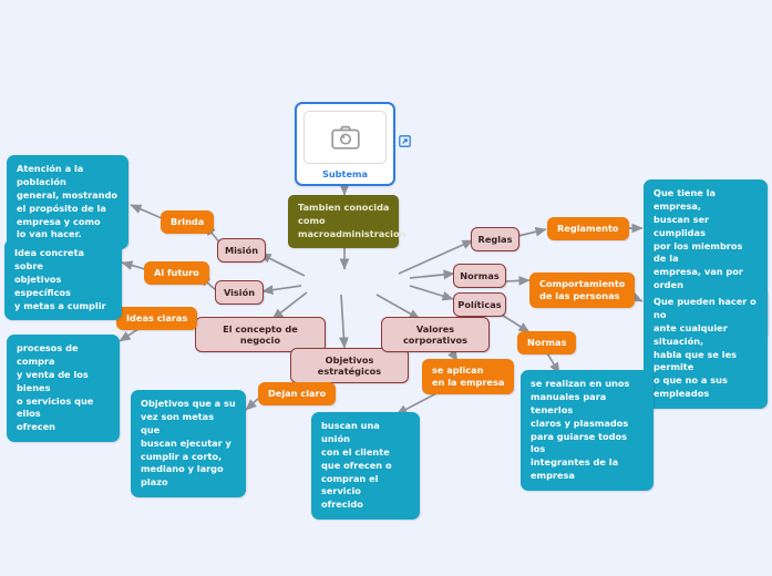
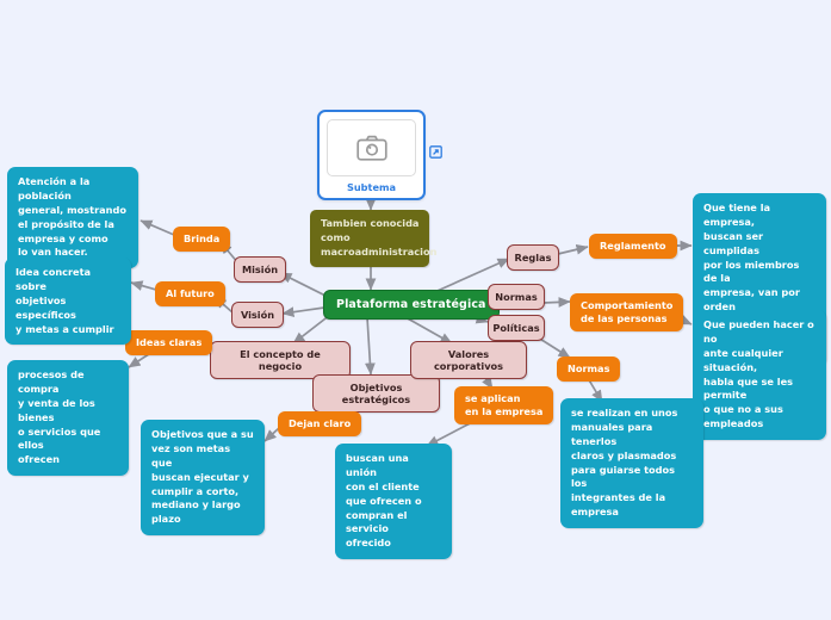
  Subtema
  Tambien conocida
  como
  macroadministracion
+ Plataforma estratégica
  Misión
  Visión
  El concepto de negocio
  Objetivos estratégicos
  Valores corporativos
  Reglas
  Normas
  Políticas
  Brinda
  Al futuro
  Ideas claras
  Dejan claro
  se aplican
  en la empresa
  Reglamento
  Comportamiento
  de las personas
  Normas
  Atención a la población
  general, mostrando
  el propósito de la
  empresa y como
  lo van hacer.
  Idea concreta sobre
  objetivos específicos
  y metas a cumplir
  procesos de compra
  y venta de los bienes
  o servicios que ellos
  ofrecen
  Objetivos que a su
  vez son metas que
  buscan ejecutar y
  cumplir a corto,
  mediano y largo plazo
  buscan una unión
  con el cliente
  que ofrecen o
  compran el servicio
  ofrecido
  Que tiene la empresa,
  buscan ser cumplidas
  por los miembros de la
  empresa, van por orden
  Que pueden hacer o no
  ante cualquier situación,
  habla que se les permite
  o que no a sus empleados
  se realizan en unos
  manuales para tenerlos
  claros y plasmados
  para guiarse todos los
  integrantes de la empresa
